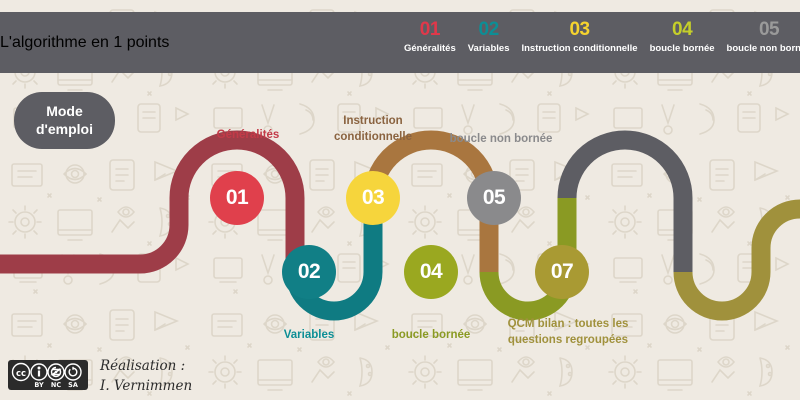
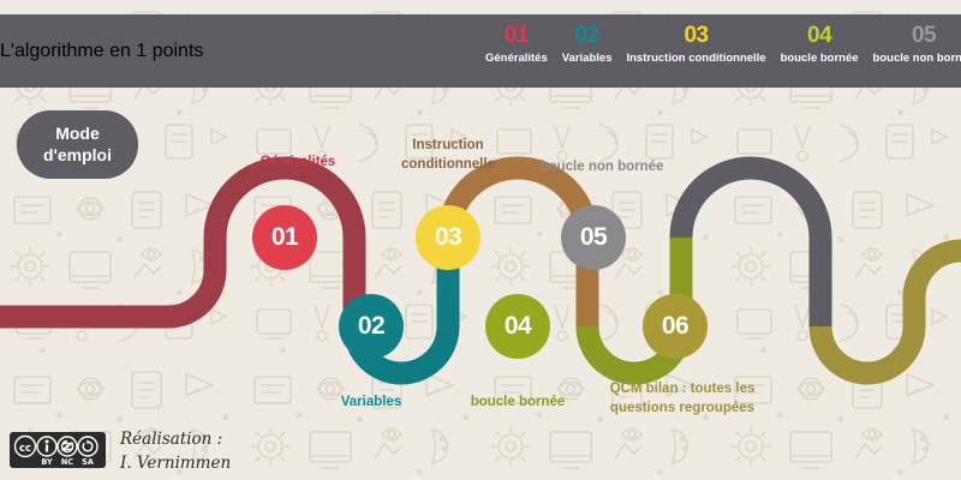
  L'algorithme en 1 points
  01
  Généralités
  02
  Variables
  03
  Instruction conditionnelle
  04
  boucle bornée
  05
  boucle non born
  Mode
  d'emploi
  01
  02
  03
  04
  05
- 07
+ 06
  Généralités
  Variables
  Instruction
  conditionnelle
  boucle bornée
  boucle non bornée
  QCM bilan : toutes les
  questions regroupées
  cc
  BY
  NC
  SA
  Réalisation :
  I. Vernimmen
